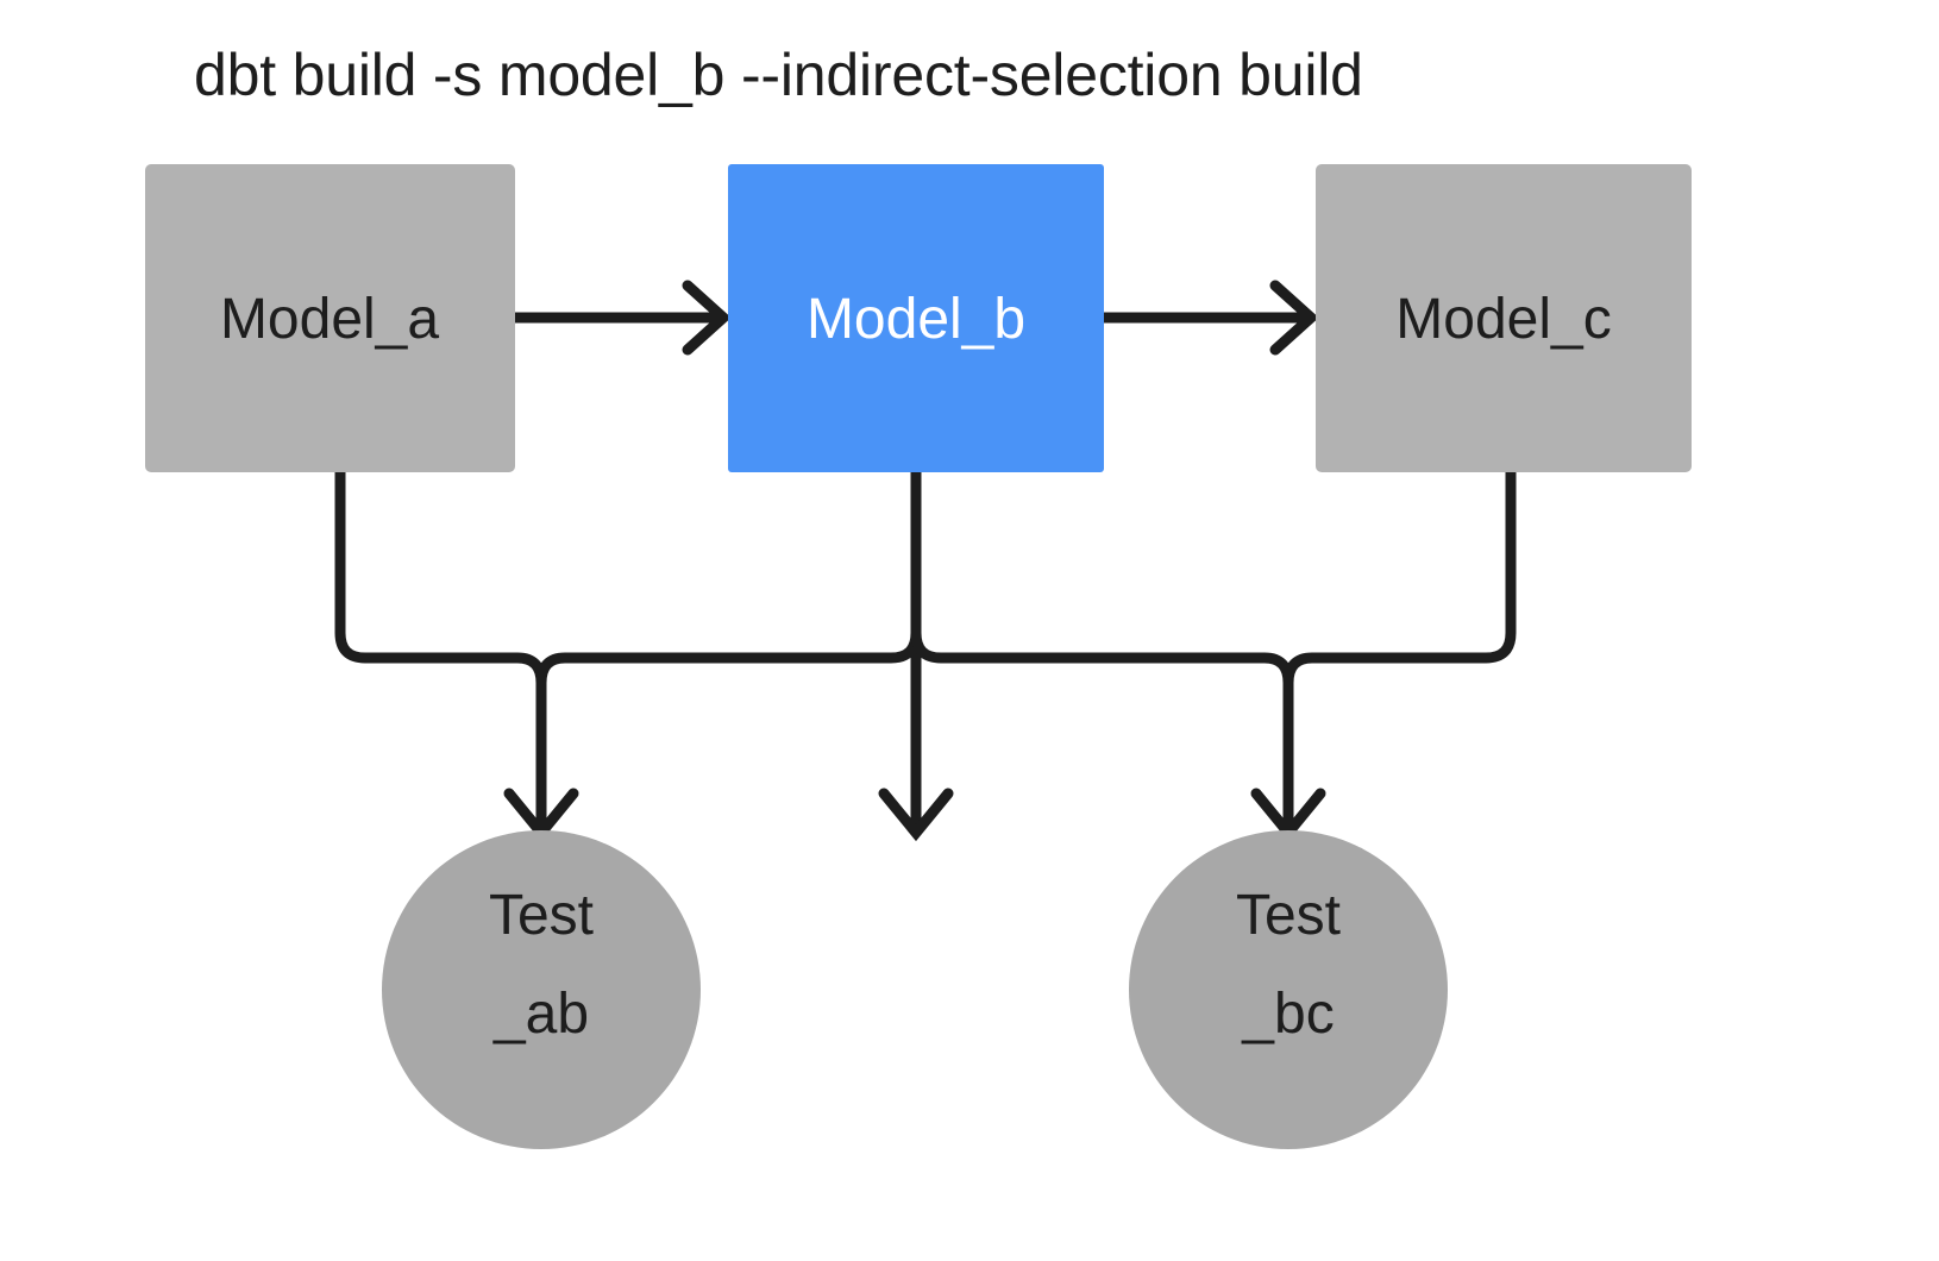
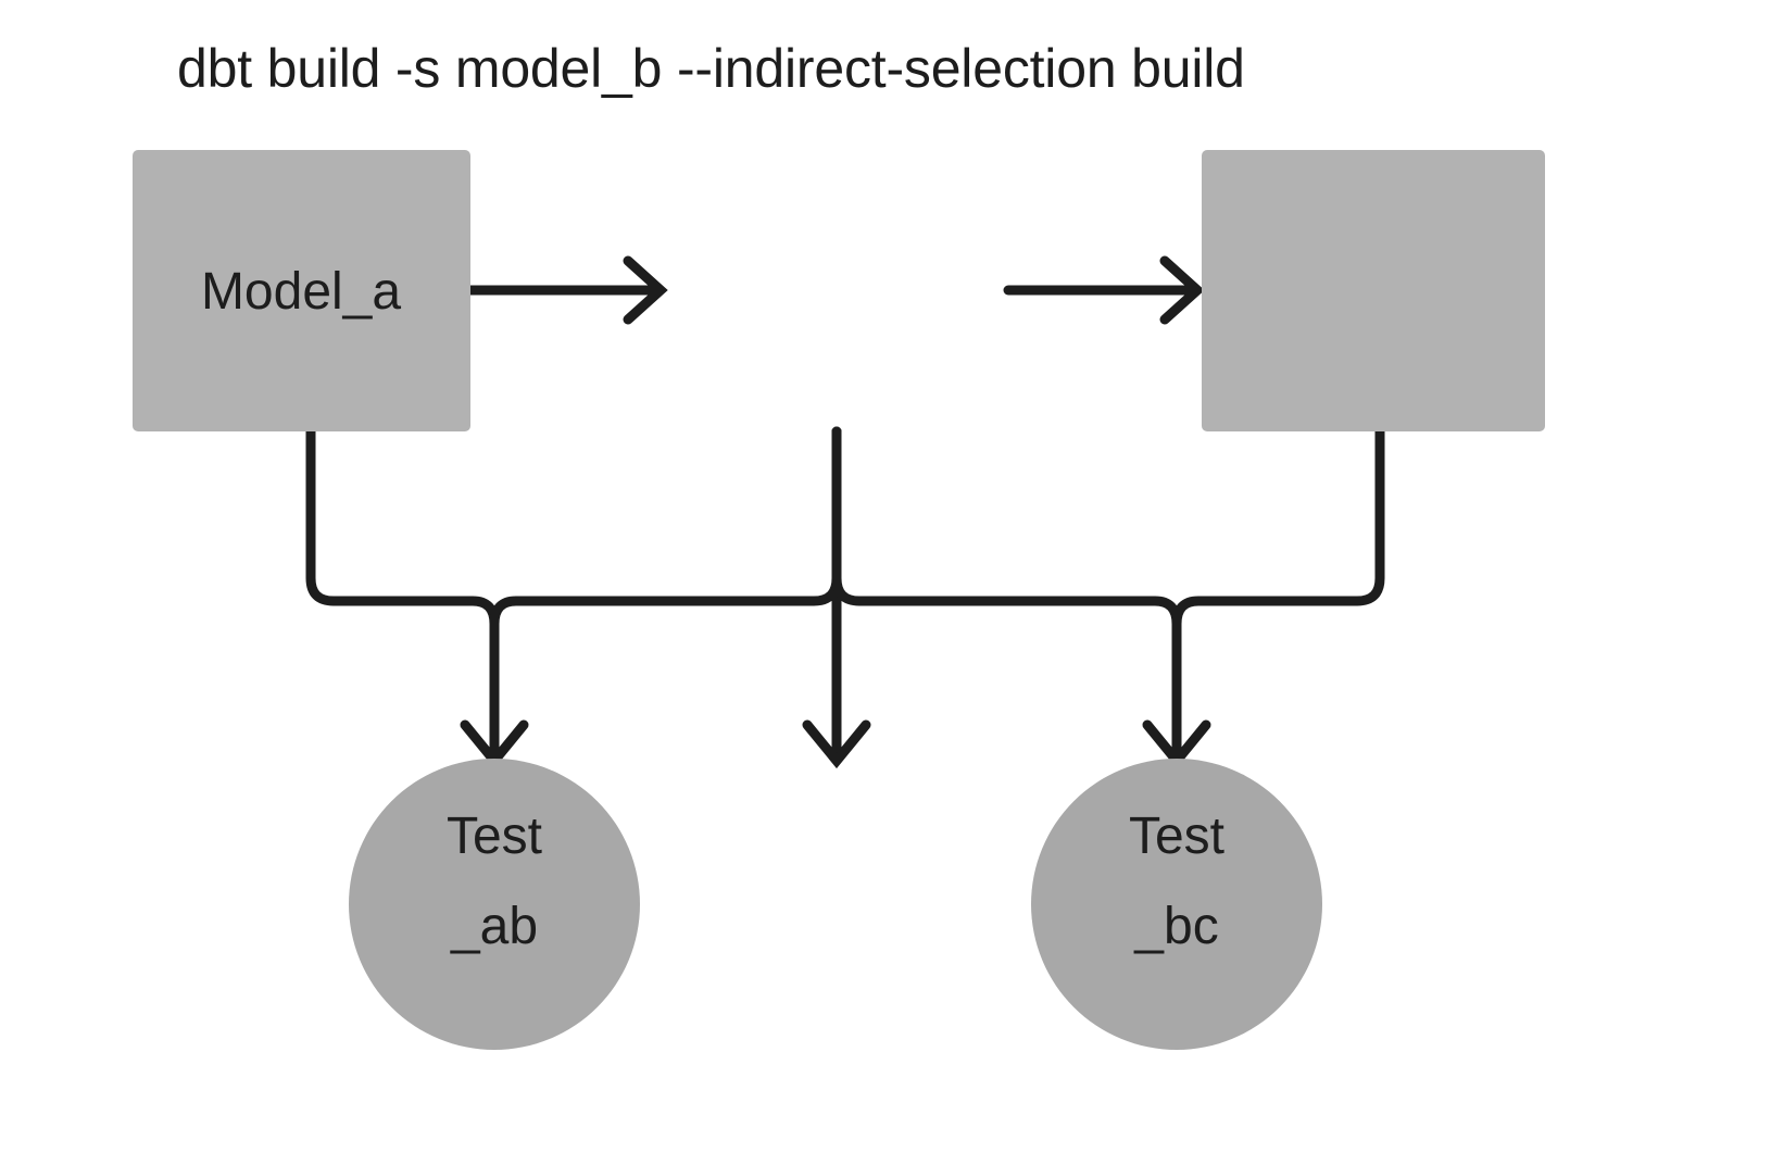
  dbt build -s model_b --indirect-selection build
  Model_a
- Model_b
- Model_c
  Test
  _ab
  Test
  _bc
